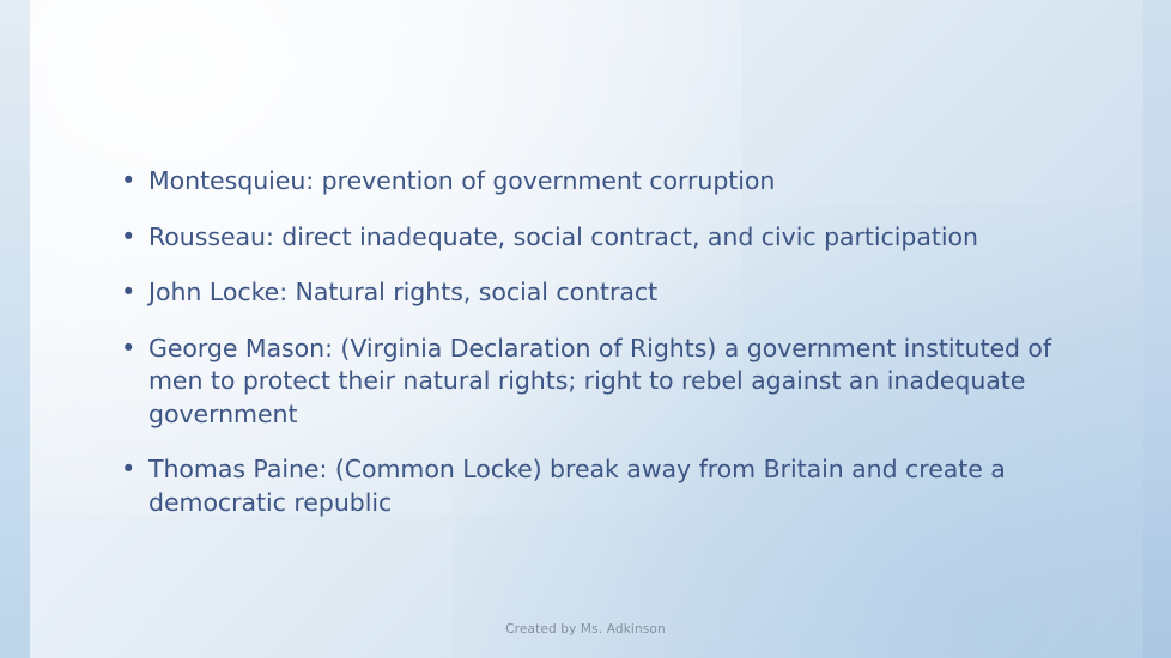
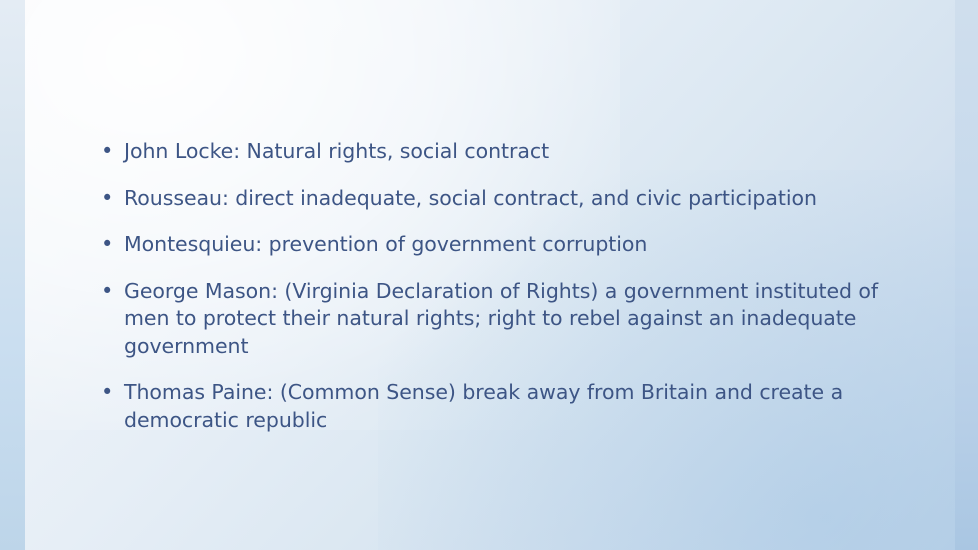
  •
- Montesquieu: prevention of government corruption
+ John Locke: Natural rights, social contract
  •
  Rousseau: direct inadequate, social contract, and civic participation
  •
- John Locke: Natural rights, social contract
+ Montesquieu: prevention of government corruption
  •
  George Mason: (Virginia Declaration of Rights) a government instituted of men to protect their natural rights; right to rebel against an inadequate government
  •
- Thomas Paine: (Common Locke) break away from Britain and create a democratic republic
+ Thomas Paine: (Common Sense) break away from Britain and create a democratic republic
- Created by Ms. Adkinson
